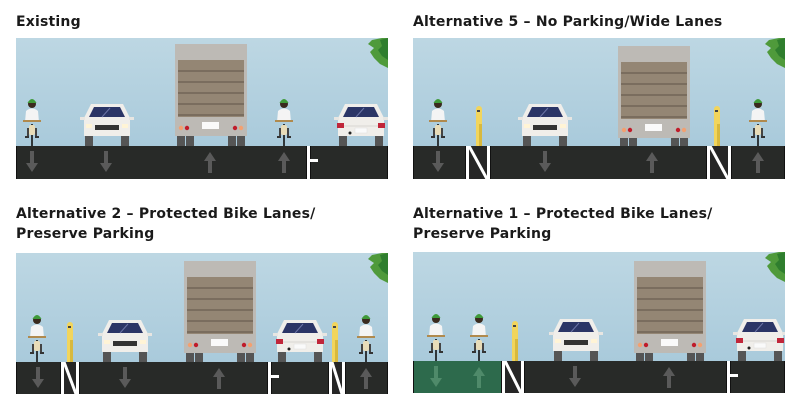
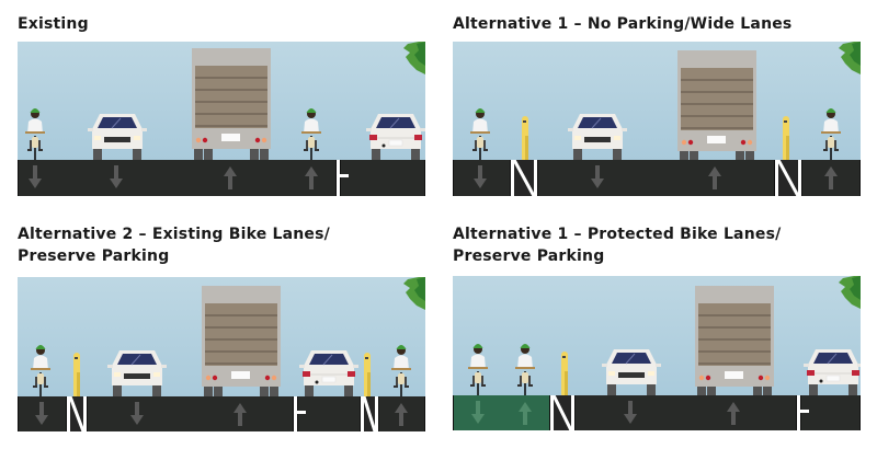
  Existing
- Alternative 5 – No Parking/Wide Lanes
+ Alternative 1 – No Parking/Wide Lanes
- Alternative 2 – Protected Bike Lanes/
+ Alternative 2 – Existing Bike Lanes/
  Preserve Parking
  Alternative 1 – Protected Bike Lanes/
  Preserve Parking
